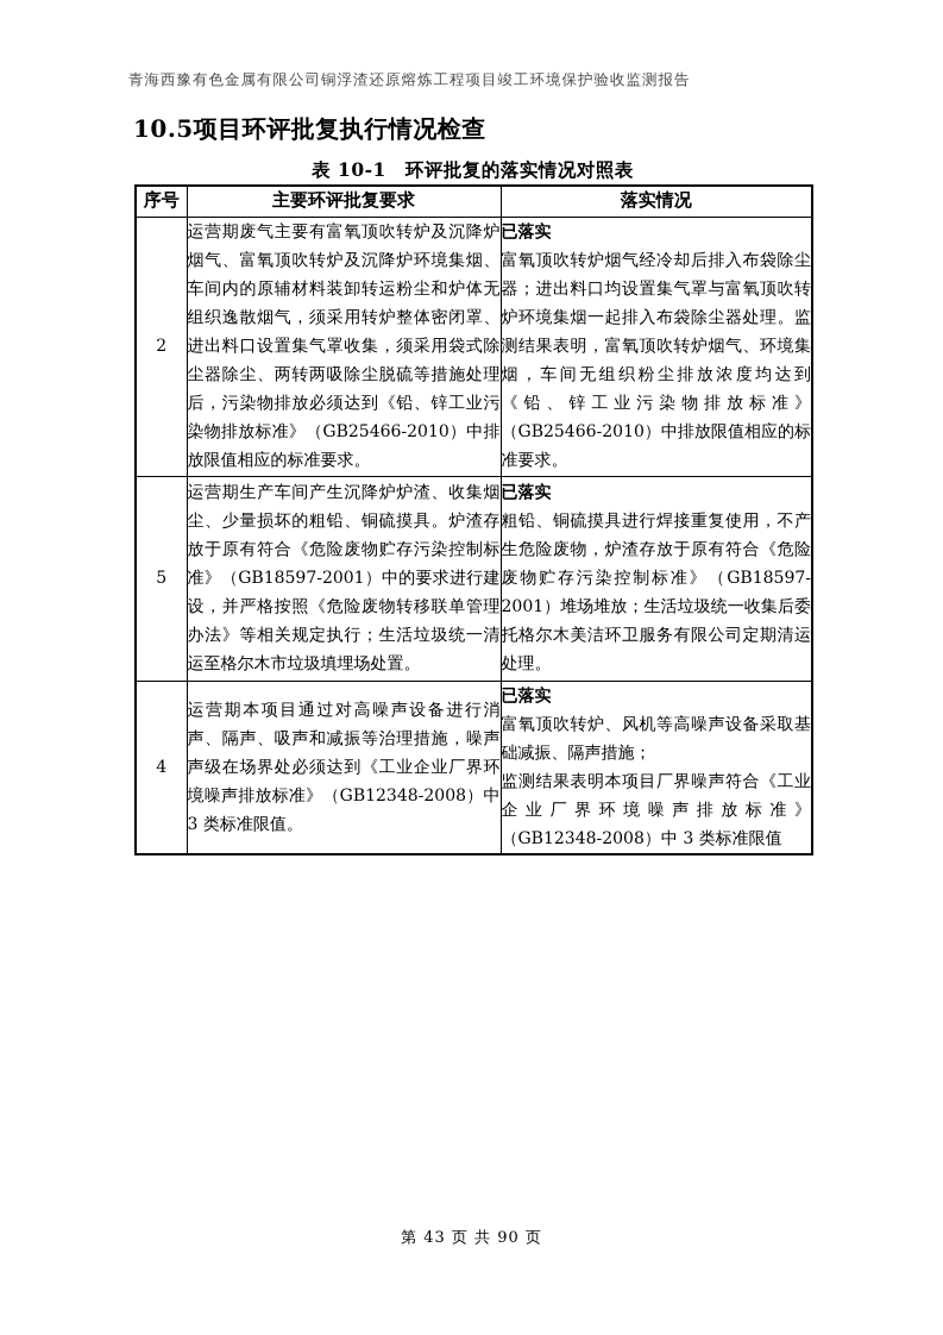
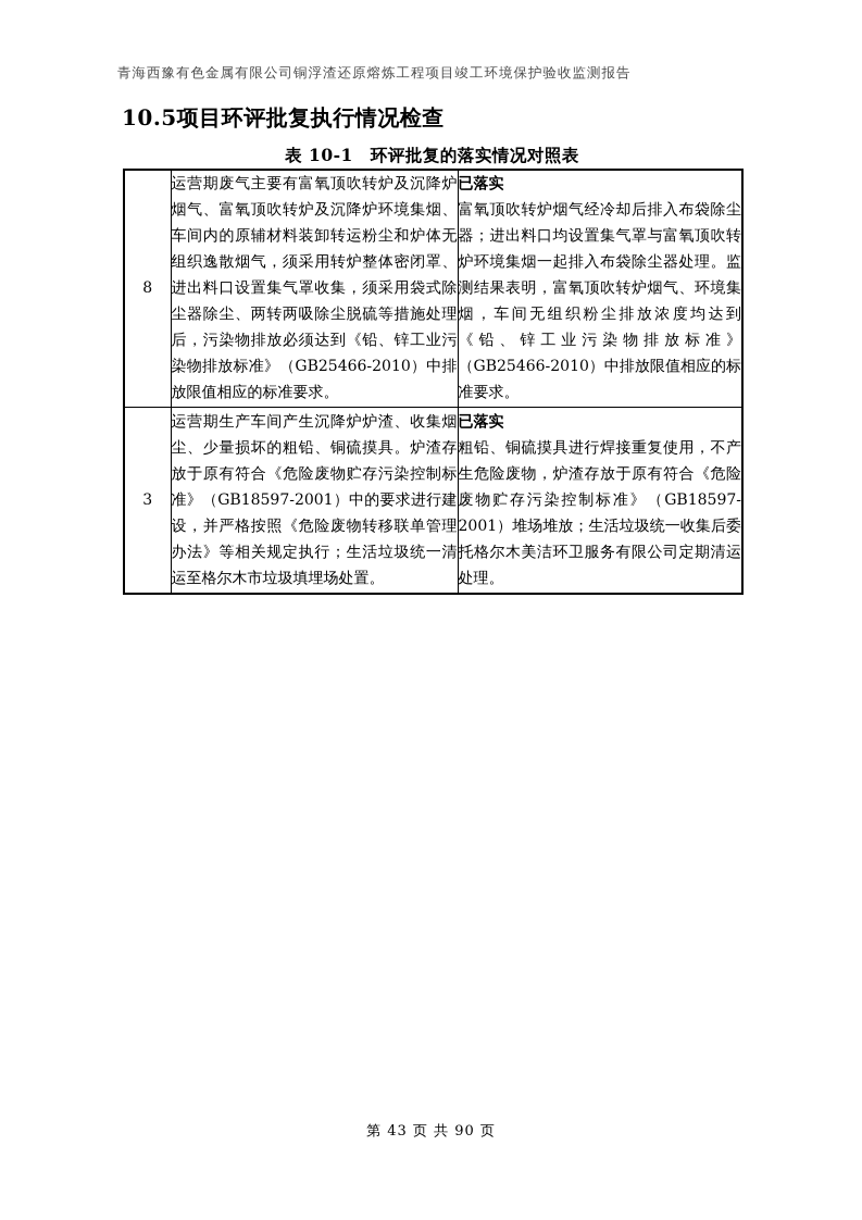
  青海西豫有色金属有限公司铜浮渣还原熔炼工程项目竣工环境保护验收监测报告
  10.5项目环评批复执行情况检查
  表 10-1 环评批复的落实情况对照表
- 序号	主要环评批复要求	落实情况
- 2	运营期废气主要有富氧顶吹转炉及沉降炉烟气、富氧顶吹转炉及沉降炉环境集烟、车间内的原辅材料装卸转运粉尘和炉体无组织逸散烟气，须采用转炉整体密闭罩、进出料口设置集气罩收集，须采用袋式除尘器除尘、两转两吸除尘脱硫等措施处理后，污染物排放必须达到《铅、锌工业污染物排放标准》（GB25466-2010）中排放限值相应的标准要求。	已落实 富氧顶吹转炉烟气经冷却后排入布袋除尘器；进出料口均设置集气罩与富氧顶吹转炉环境集烟一起排入布袋除尘器处理。监测结果表明，富氧顶吹转炉烟气、环境集烟，车间无组织粉尘排放浓度均达到《铅、锌工业污染物排放标准》（GB25466-2010）中排放限值相应的标准要求。
+ 8	运营期废气主要有富氧顶吹转炉及沉降炉烟气、富氧顶吹转炉及沉降炉环境集烟、车间内的原辅材料装卸转运粉尘和炉体无组织逸散烟气，须采用转炉整体密闭罩、进出料口设置集气罩收集，须采用袋式除尘器除尘、两转两吸除尘脱硫等措施处理后，污染物排放必须达到《铅、锌工业污染物排放标准》（GB25466-2010）中排放限值相应的标准要求。	已落实 富氧顶吹转炉烟气经冷却后排入布袋除尘器；进出料口均设置集气罩与富氧顶吹转炉环境集烟一起排入布袋除尘器处理。监测结果表明，富氧顶吹转炉烟气、环境集烟，车间无组织粉尘排放浓度均达到《铅、锌工业污染物排放标准》（GB25466-2010）中排放限值相应的标准要求。
- 5	运营期生产车间产生沉降炉炉渣、收集烟尘、少量损坏的粗铅、铜硫摸具。炉渣存放于原有符合《危险废物贮存污染控制标准》（GB18597-2001）中的要求进行建设，并严格按照《危险废物转移联单管理办法》等相关规定执行；生活垃圾统一清运至格尔木市垃圾填埋场处置。	已落实 粗铅、铜硫摸具进行焊接重复使用，不产生危险废物，炉渣存放于原有符合《危险废物贮存污染控制标准》（GB18597-2001）堆场堆放；生活垃圾统一收集后委托格尔木美洁环卫服务有限公司定期清运处理。
+ 3	运营期生产车间产生沉降炉炉渣、收集烟尘、少量损坏的粗铅、铜硫摸具。炉渣存放于原有符合《危险废物贮存污染控制标准》（GB18597-2001）中的要求进行建设，并严格按照《危险废物转移联单管理办法》等相关规定执行；生活垃圾统一清运至格尔木市垃圾填埋场处置。	已落实 粗铅、铜硫摸具进行焊接重复使用，不产生危险废物，炉渣存放于原有符合《危险废物贮存污染控制标准》（GB18597-2001）堆场堆放；生活垃圾统一收集后委托格尔木美洁环卫服务有限公司定期清运处理。
- 4	运营期本项目通过对高噪声设备进行消声、隔声、吸声和减振等治理措施，噪声声级在场界处必须达到《工业企业厂界环境噪声排放标准》（GB12348-2008）中 3 类标准限值。	已落实 富氧顶吹转炉、风机等高噪声设备采取基础减振、隔声措施； 监测结果表明本项目厂界噪声符合《工业企业厂界环境噪声排放标准》（GB12348-2008）中 3 类标准限值
  第 43 页 共 90 页
